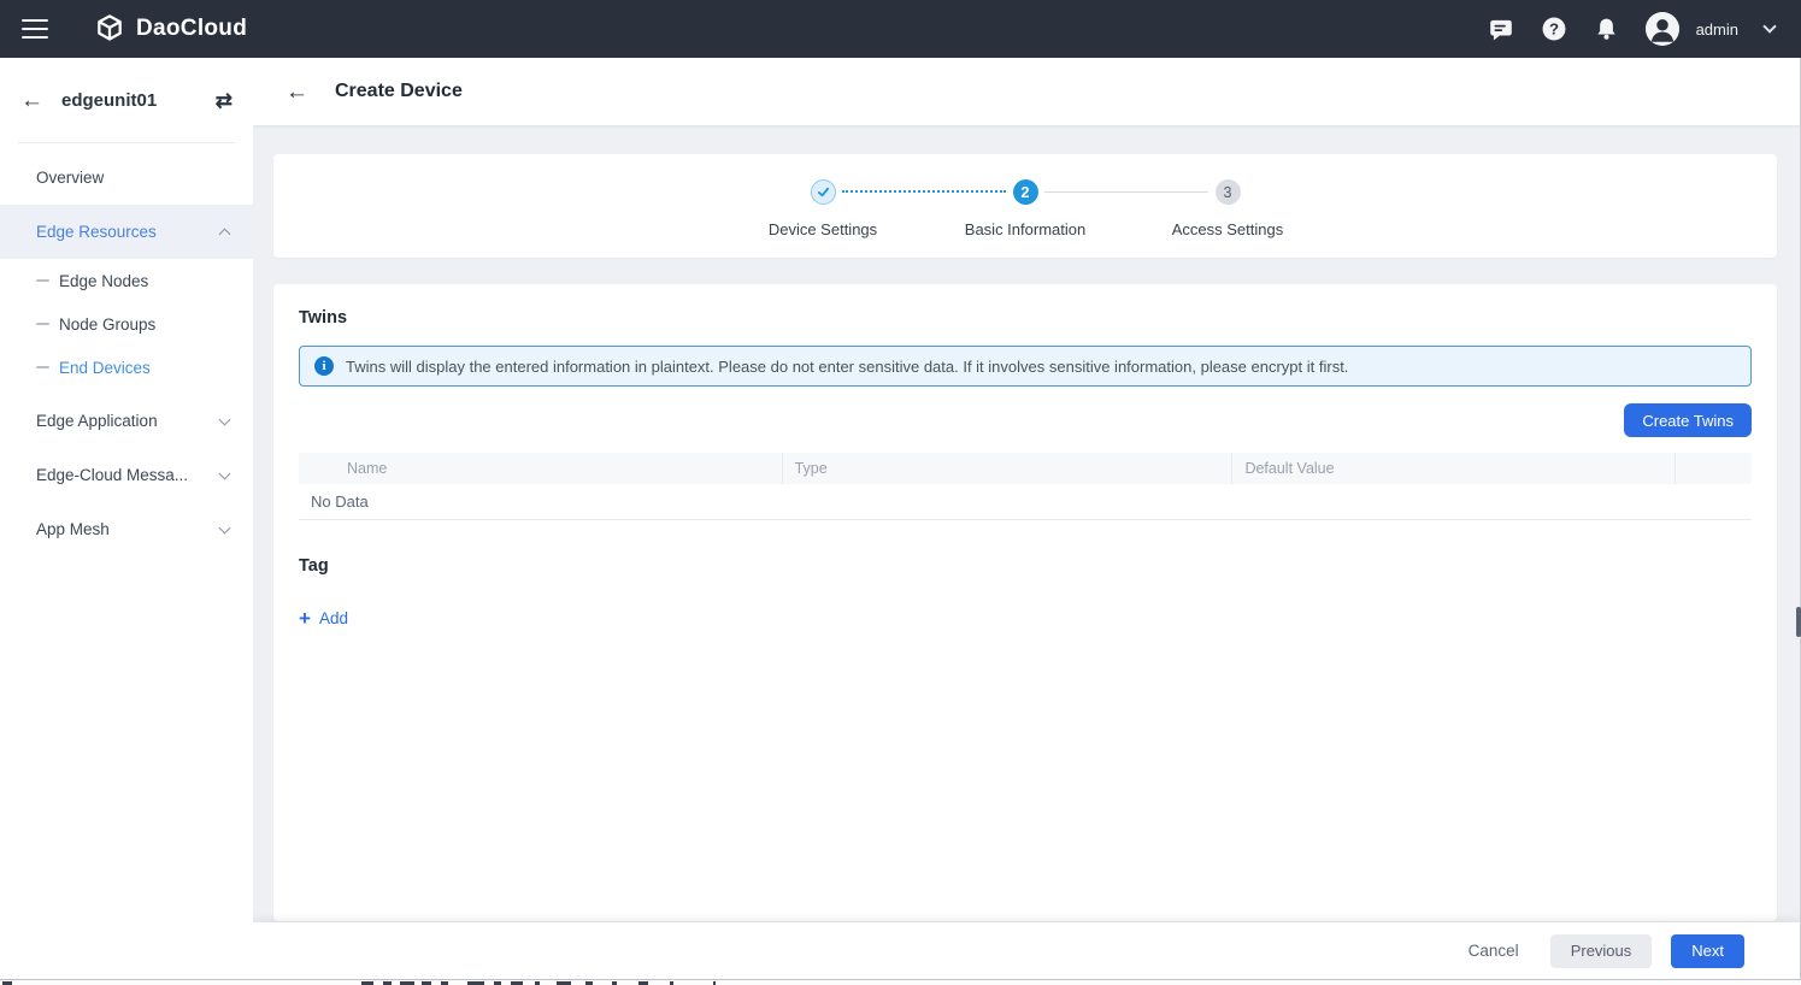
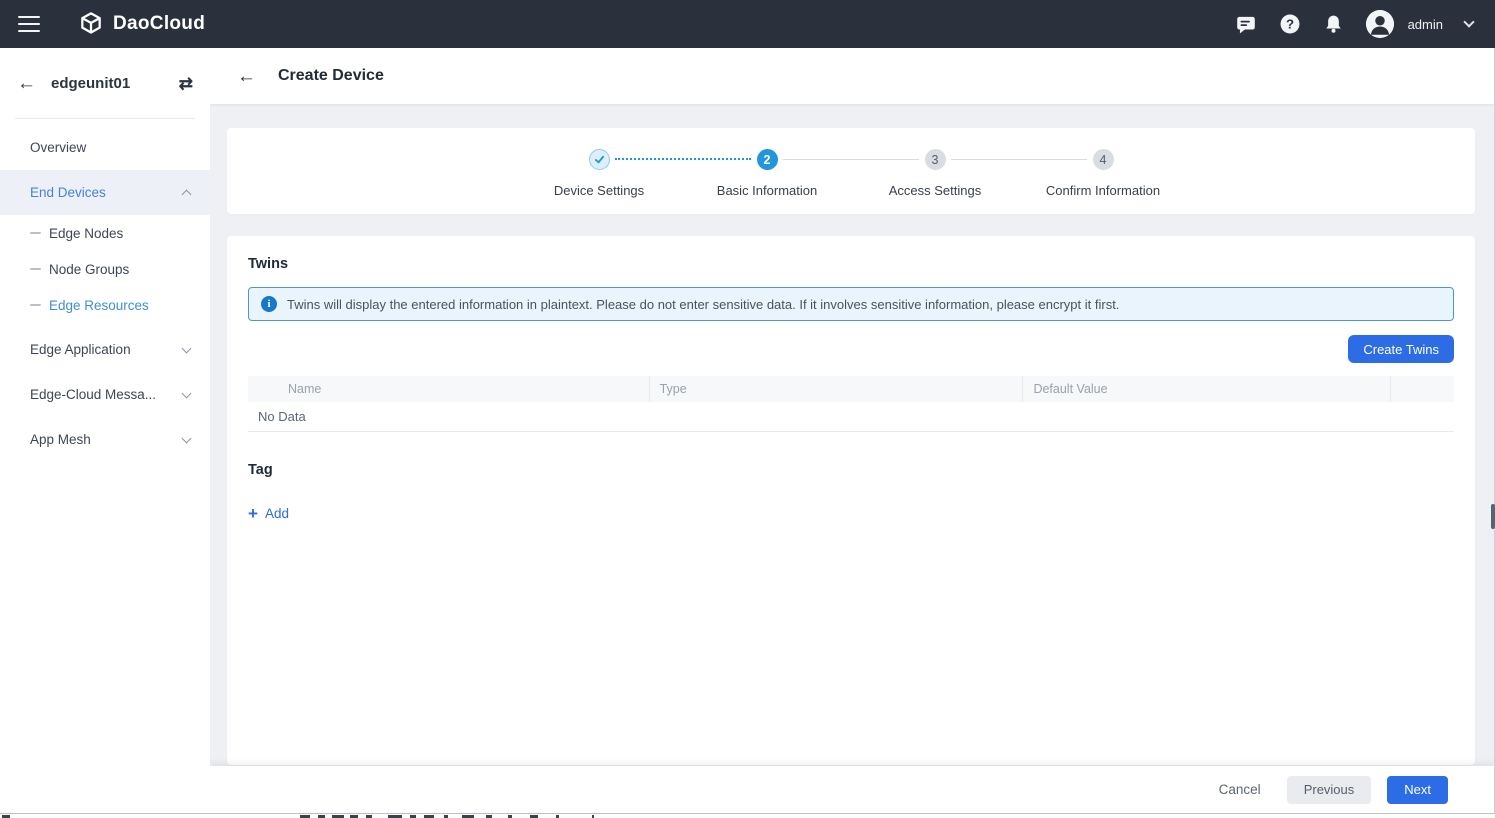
  DaoCloud
  ?
  admin
  ←
  edgeunit01
  ⇄
  Overview
- Edge Resources
+ End Devices
  Edge Nodes
  Node Groups
- End Devices
+ Edge Resources
  Edge Application
  Edge-Cloud Messa...
  App Mesh
  ←
  Create Device
  Device Settings
  2
  Basic Information
  3
  Access Settings
+ 4
+ Confirm Information
  Twins
  i
  Twins will display the entered information in plaintext. Please do not enter sensitive data. If it involves sensitive information, please encrypt it first.
  Create Twins
  Name
  Type
  Default Value
  No Data
  Tag
  +
  Add
  Cancel
  Previous
  Next
